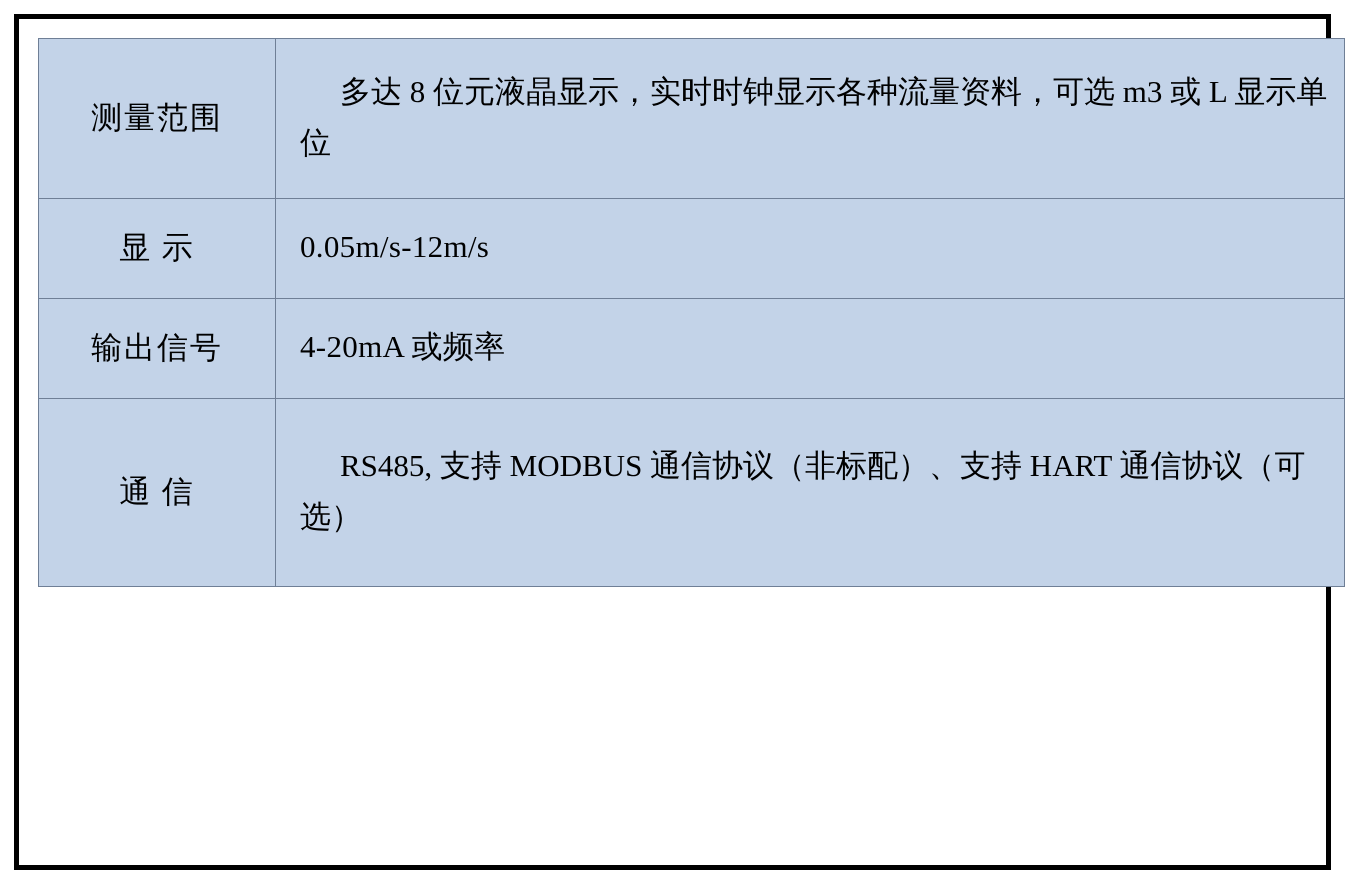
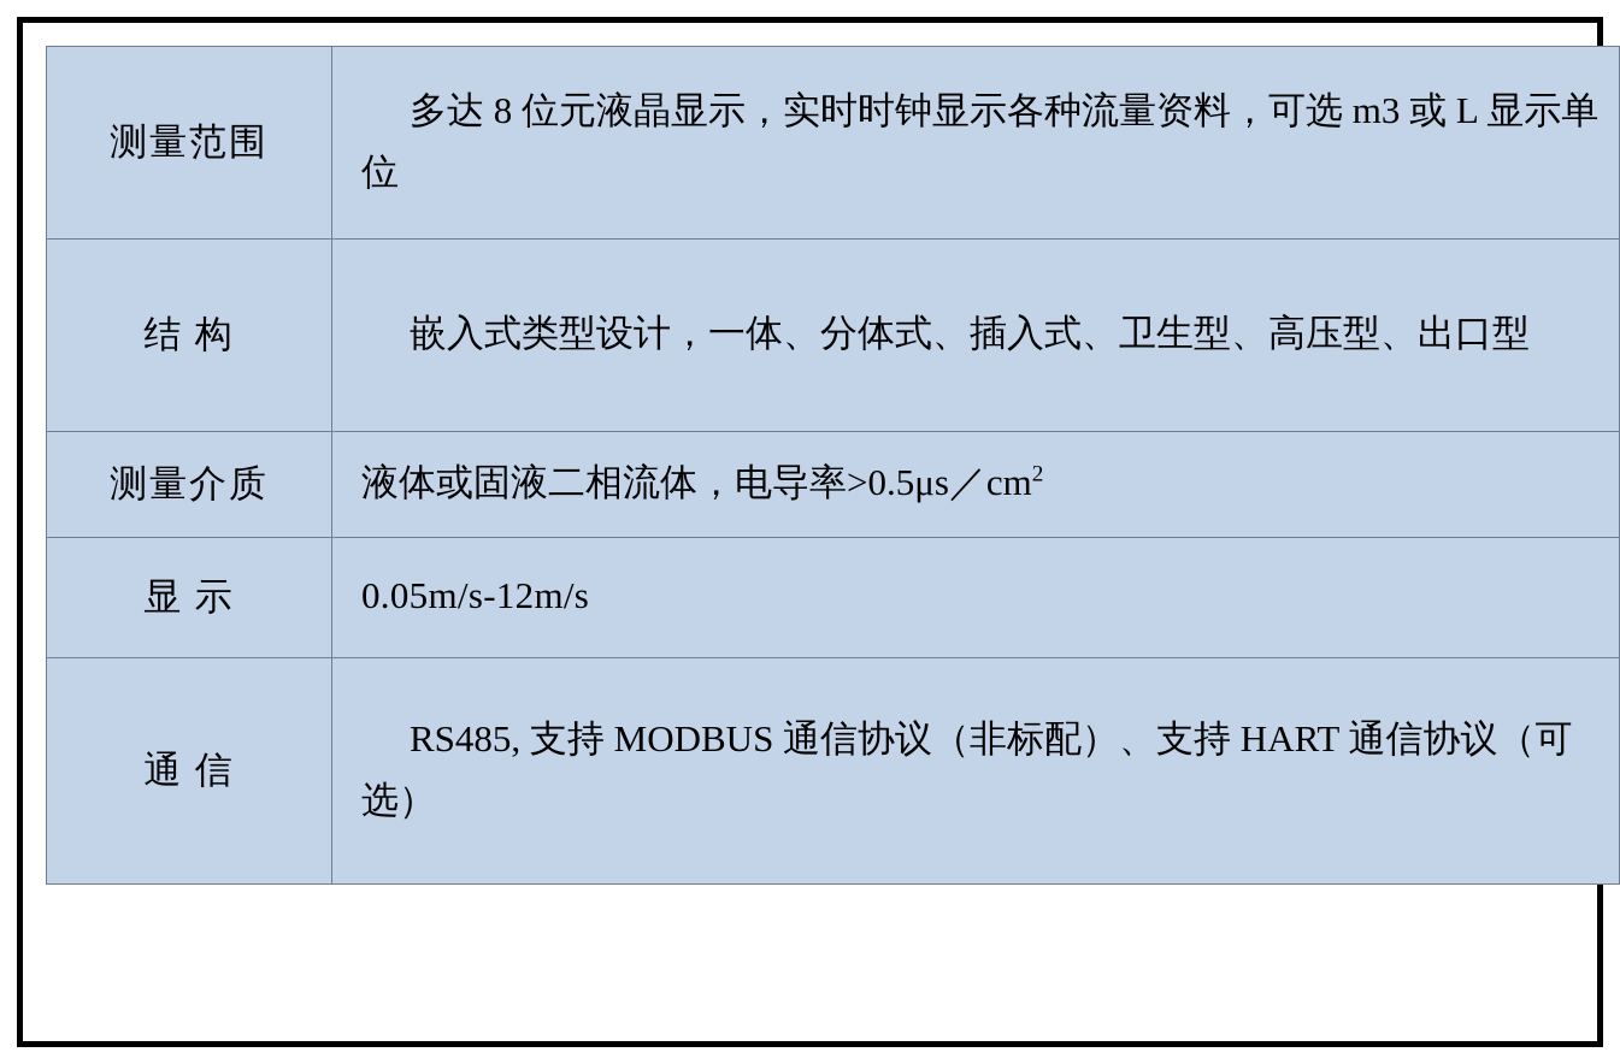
  测量范围	多达 8 位元液晶显示，实时时钟显示各种流量资料，可选 m3 或 L 显示单位
+ 结 构	嵌入式类型设计，一体、分体式、插入式、卫生型、高压型、出口型
+ 测量介质	液体或固液二相流体，电导率>0.5μs／cm2
  显 示	0.05m/s-12m/s
- 输出信号	4-20mA 或频率
  通 信	RS485, 支持 MODBUS 通信协议（非标配）、支持 HART 通信协议（可选）
